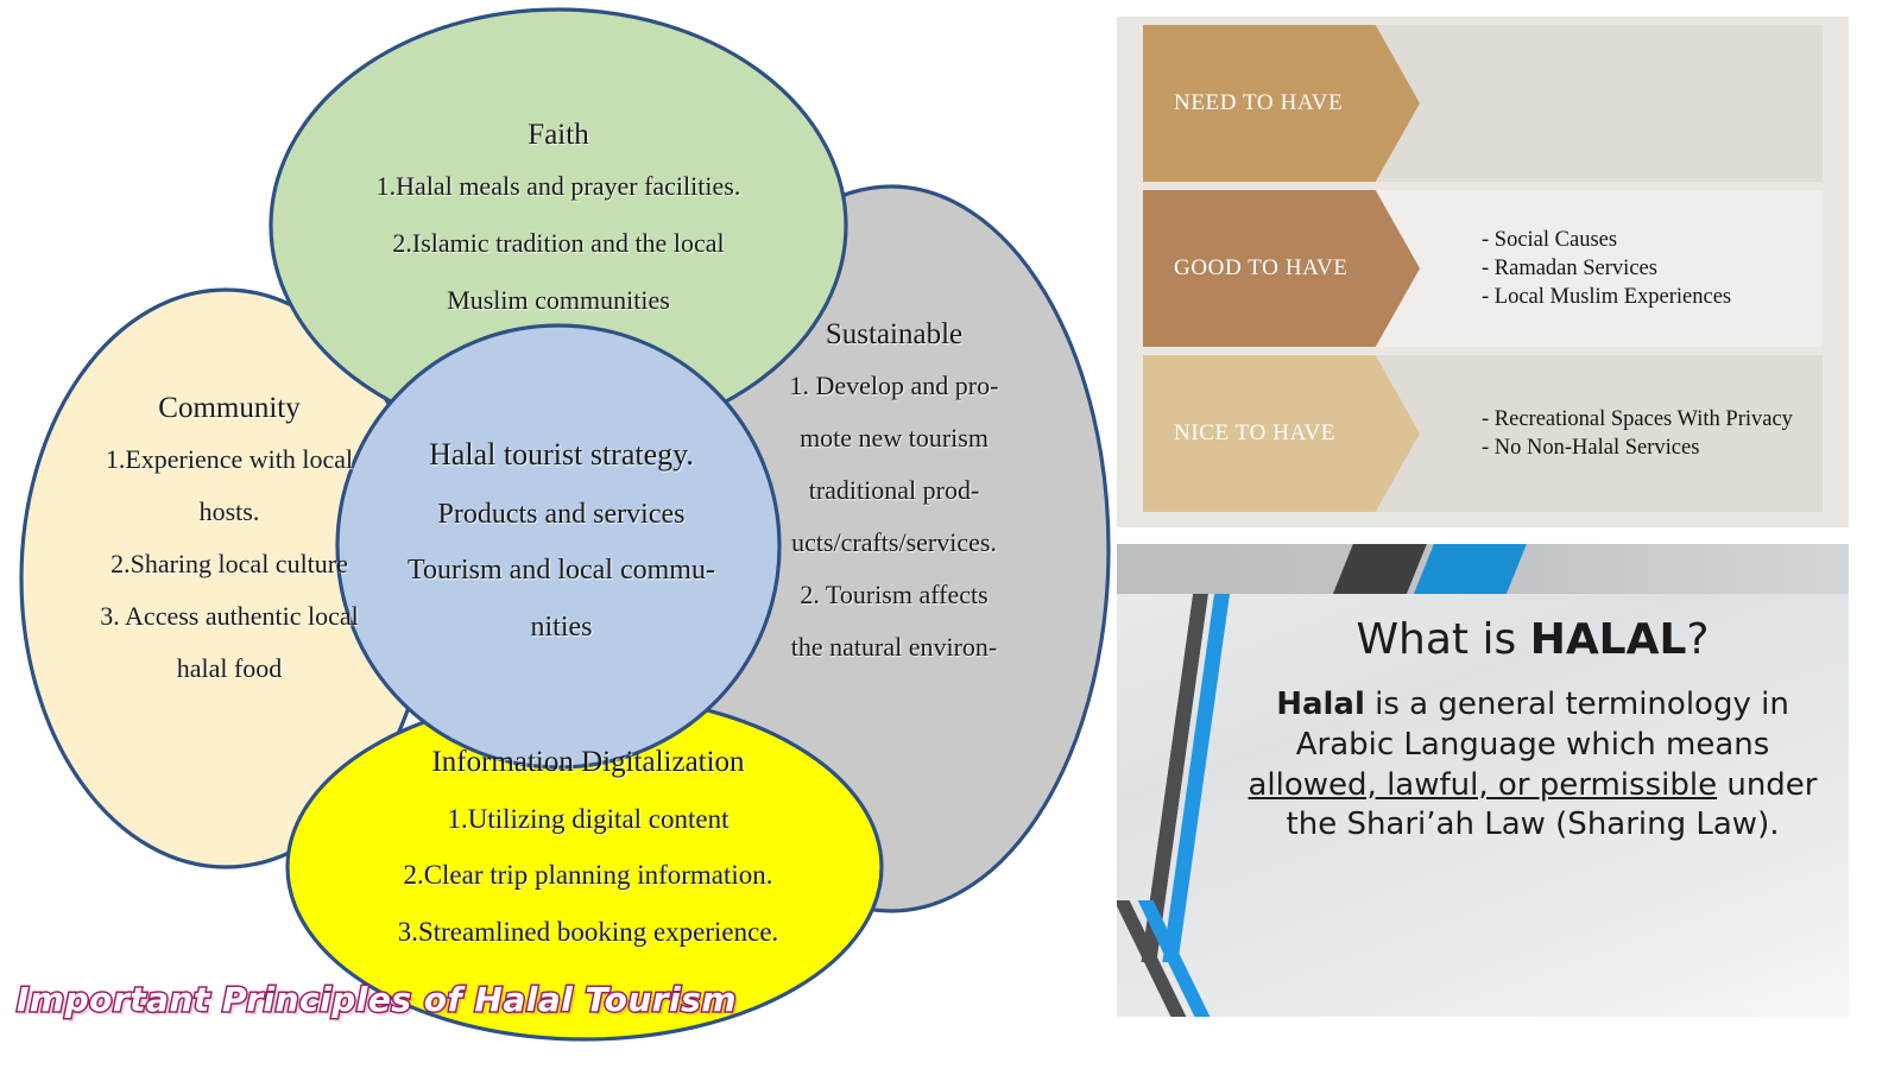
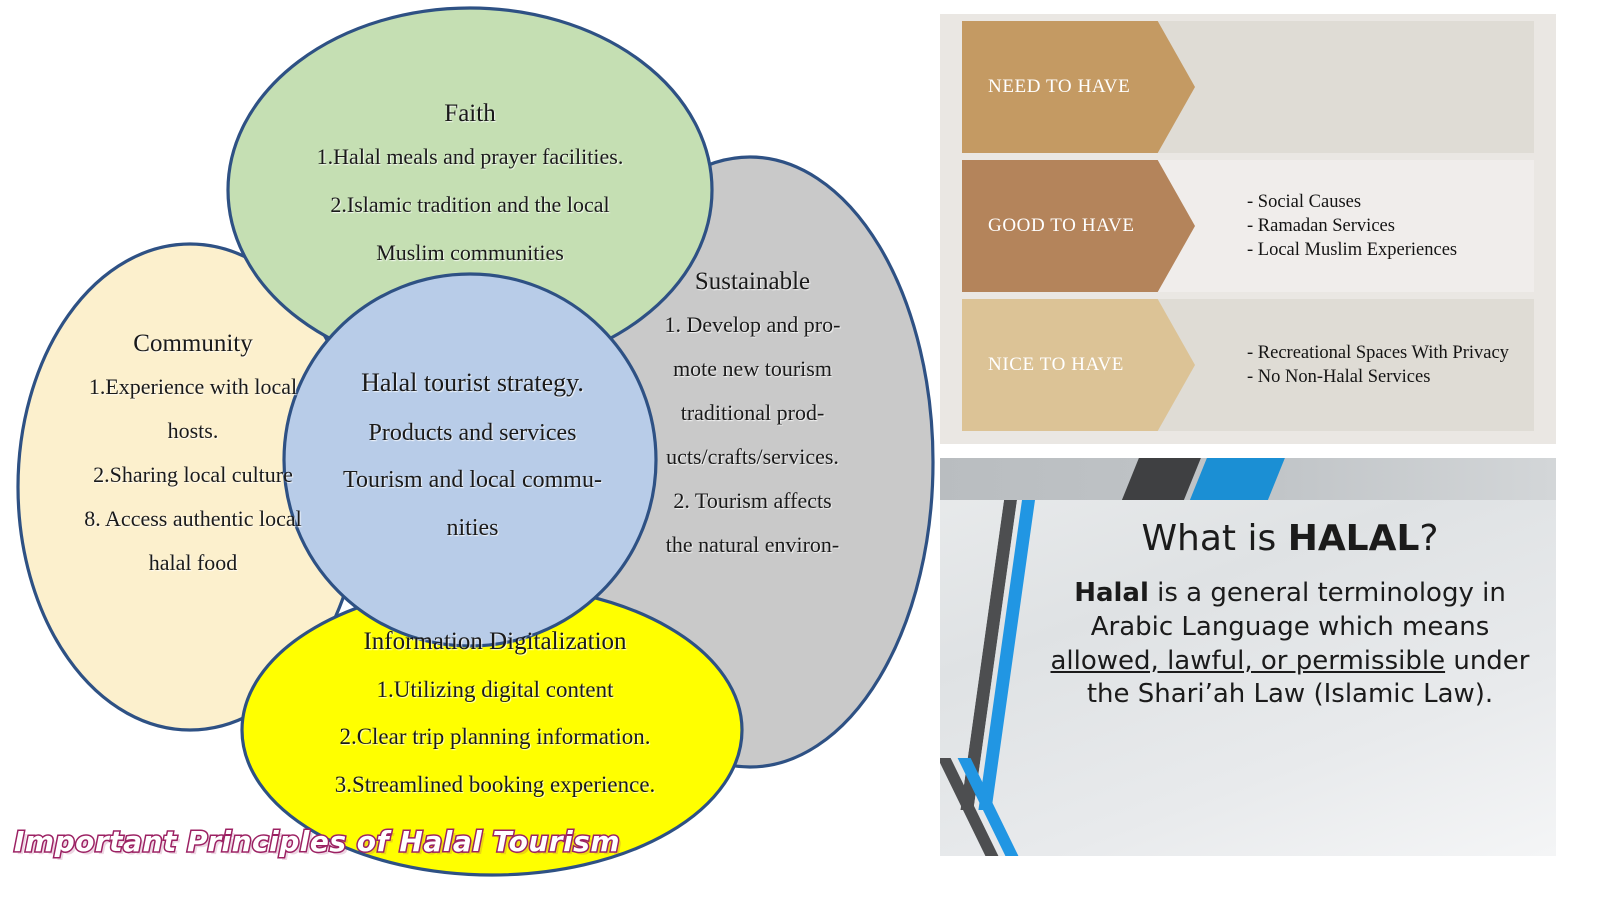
  Faith
  1.Halal meals and prayer facilities.
  2.Islamic tradition and the local
  Muslim communities
  Community
  1.Experience with local
  hosts.
  2.Sharing local culture
- 3. Access authentic local
+ 8. Access authentic local
  halal food
  Sustainable
  1. Develop and pro-
  mote new tourism
  traditional prod-
  ucts/crafts/services.
  2. Tourism affects
  the natural environ-
  Halal tourist strategy.
  Products and services
  Tourism and local commu-
  nities
  Information Digitalization
  1.Utilizing digital content
  2.Clear trip planning information.
  3.Streamlined booking experience.
  Important Principles of Halal Tourism
  NEED TO HAVE
  GOOD TO HAVE
  - Social Causes
  - Ramadan Services
  - Local Muslim Experiences
  NICE TO HAVE
  - Recreational Spaces With Privacy
  - No Non-Halal Services
  What is HALAL?
- Halal is a general terminology in Arabic Language which means allowed, lawful, or permissible under the Shari’ah Law (Sharing Law).
+ Halal is a general terminology in Arabic Language which means allowed, lawful, or permissible under the Shari’ah Law (Islamic Law).
